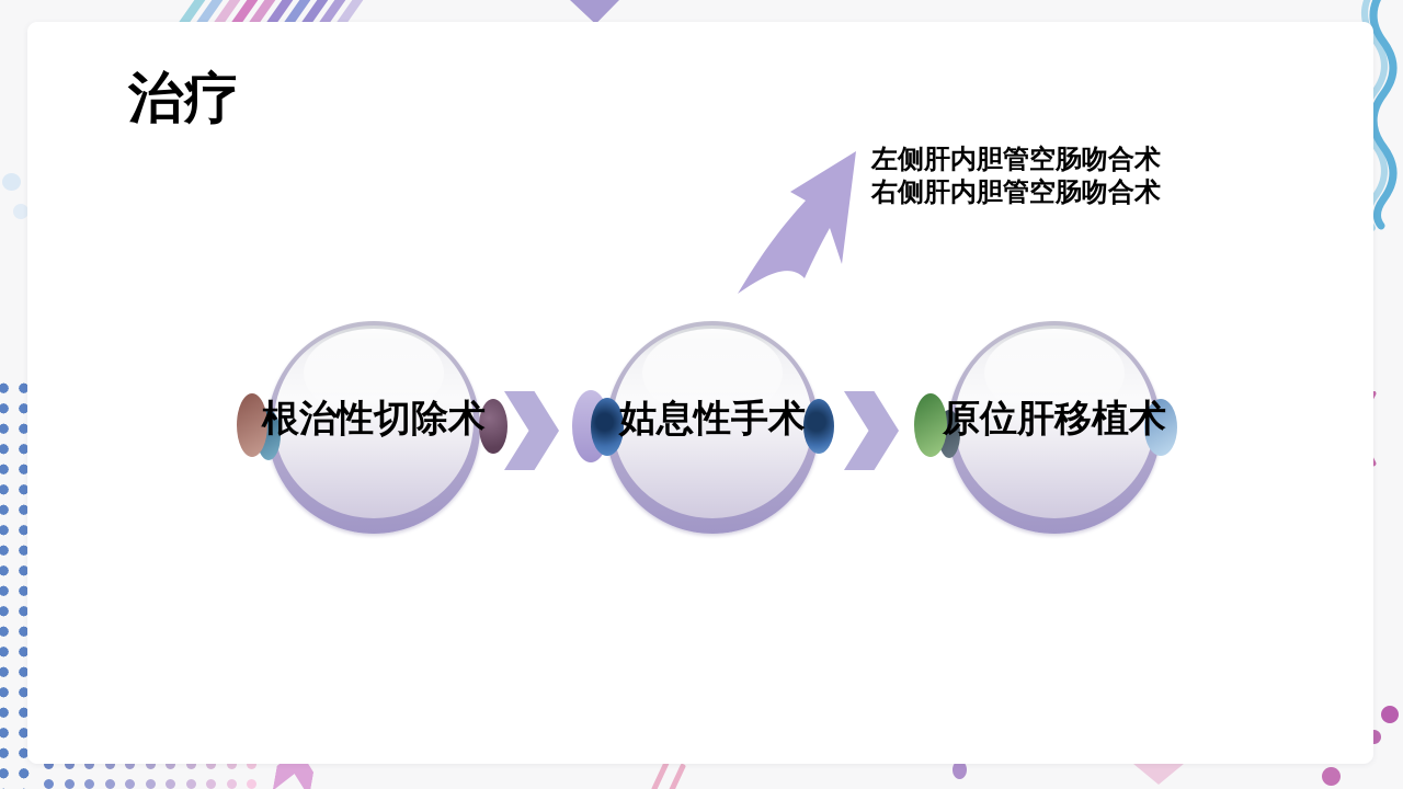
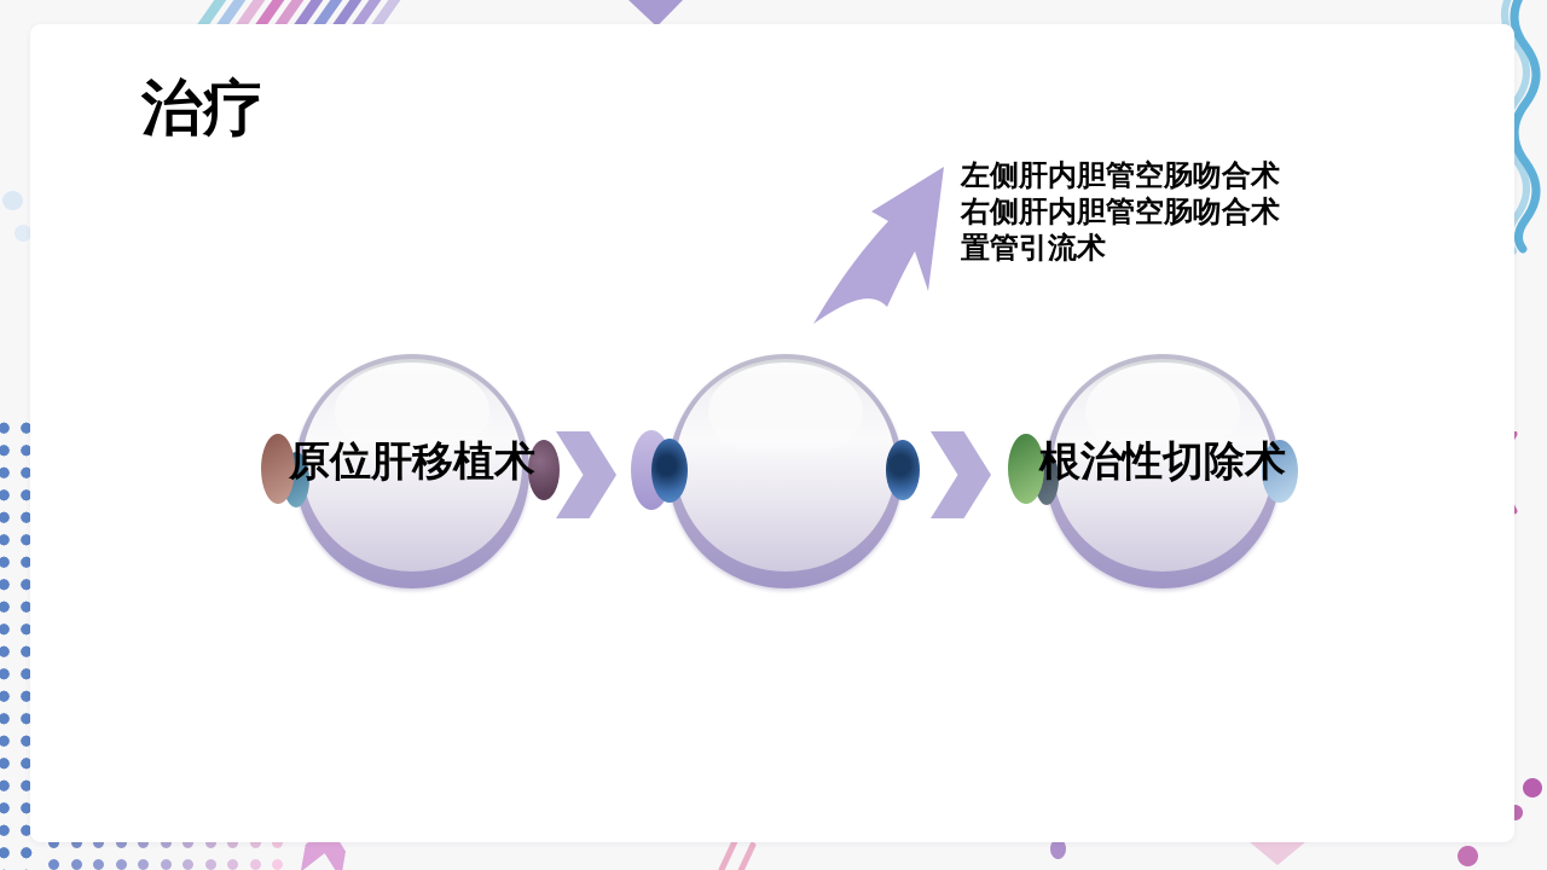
  治疗
  左侧肝内胆管空肠吻合术
  右侧肝内胆管空肠吻合术
+ 置管引流术
- 根治性切除术
+ 原位肝移植术
- 姑息性手术
- 原位肝移植术
+ 根治性切除术
